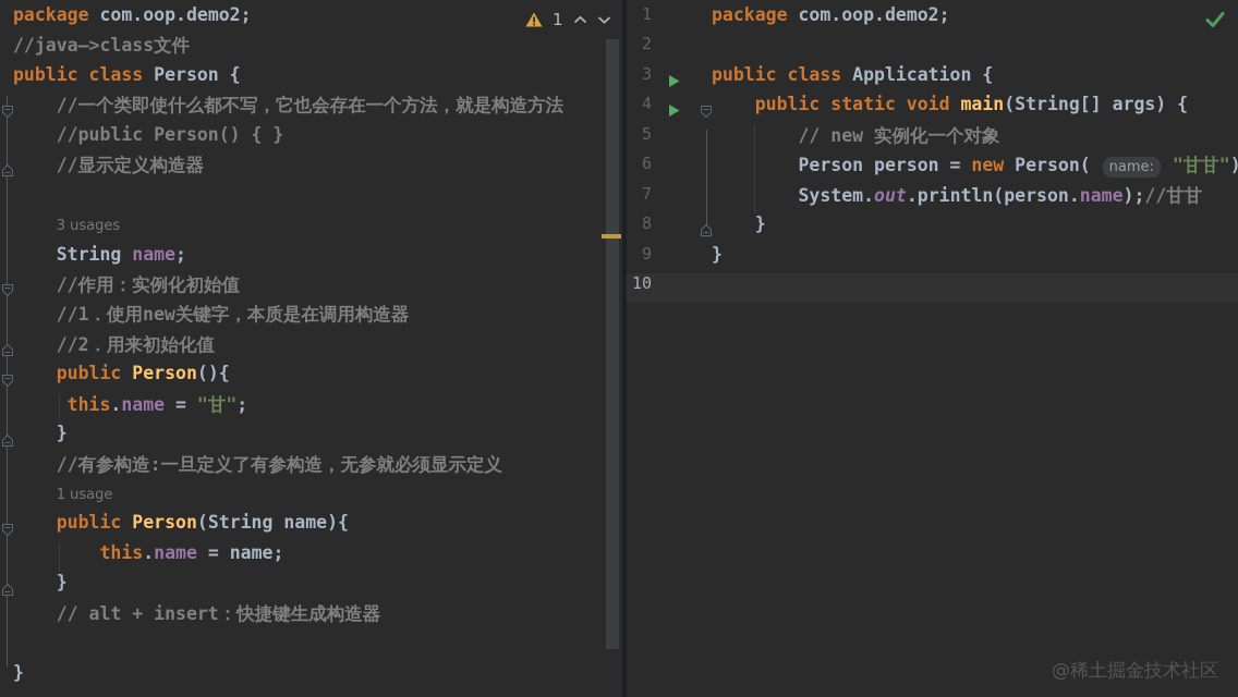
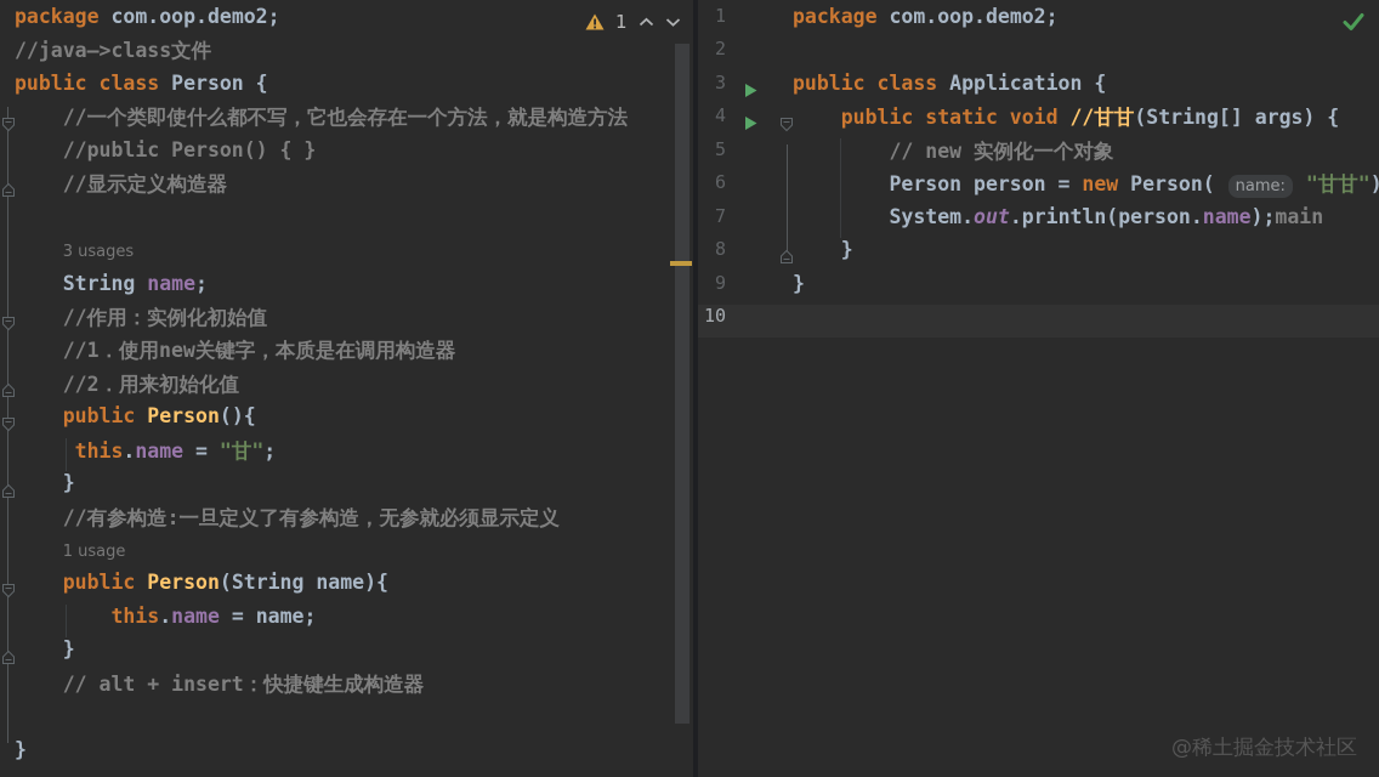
  package com.oop.demo2;
  //java—>class文件
  public class Person {
  //一个类即使什么都不写，它也会存在一个方法，就是构造方法
  //public Person() { }
  //显示定义构造器
  3 usages
  String name;
  //作用：实例化初始值
  //1．使用new关键字，本质是在调用构造器
  //2．用来初始化值
  public Person(){
  this.name = "甘";
  }
  //有参构造:一旦定义了有参构造，无参就必须显示定义
  1 usage
  public Person(String name){
  this.name = name;
  }
  // alt + insert：快捷键生成构造器
  }
  1
  1
  2
  3
  4
  5
  6
  7
  8
  9
  10
  package com.oop.demo2;
  public class Application {
- public static void main(String[] args) {
+ public static void //甘甘(String[] args) {
  // new 实例化一个对象
  Person person = new Person( name: "甘甘")
- System.out.println(person.name);//甘甘
+ System.out.println(person.name);main
  }
  }
  @稀土掘金技术社区
